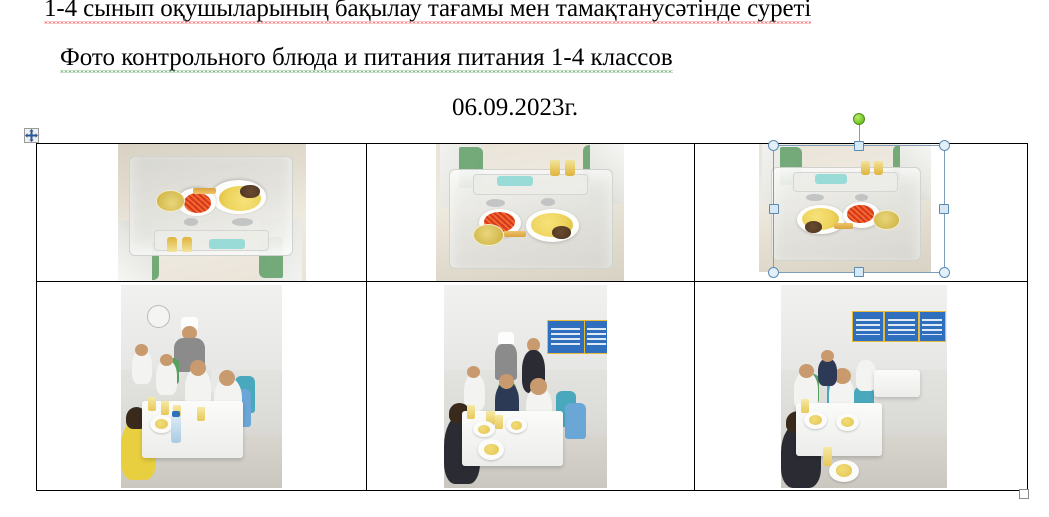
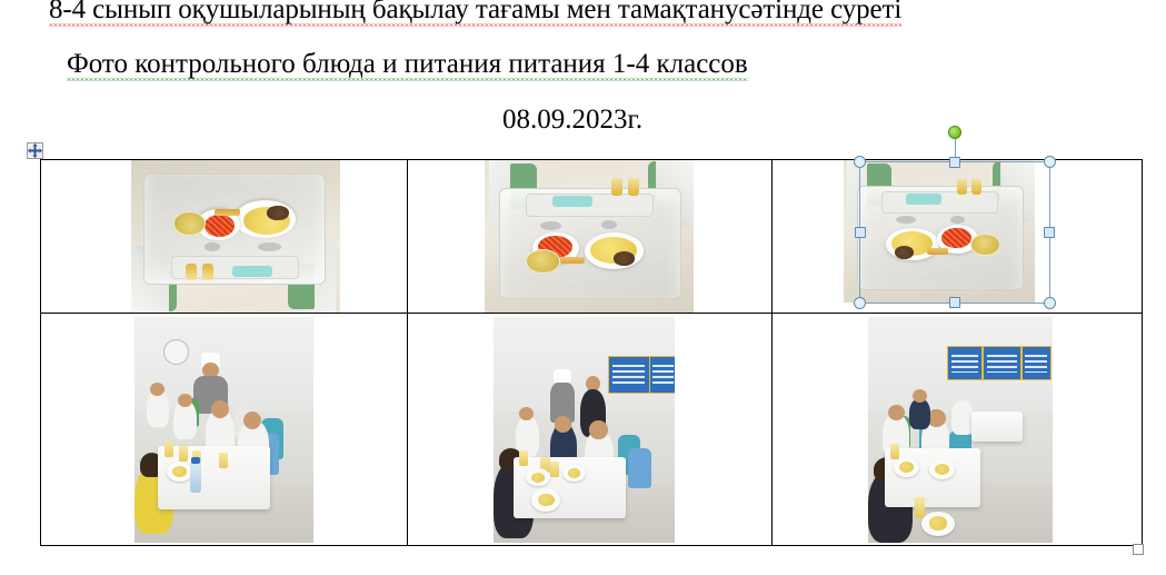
- 1-4 сынып оқушыларының бақылау тағамы мен тамақтанусәтінде суреті
+ 8-4 сынып оқушыларының бақылау тағамы мен тамақтанусәтінде суреті
  Фото контрольного блюда и питания питания 1-4 классов
- 06.09.2023г.
+ 08.09.2023г.
